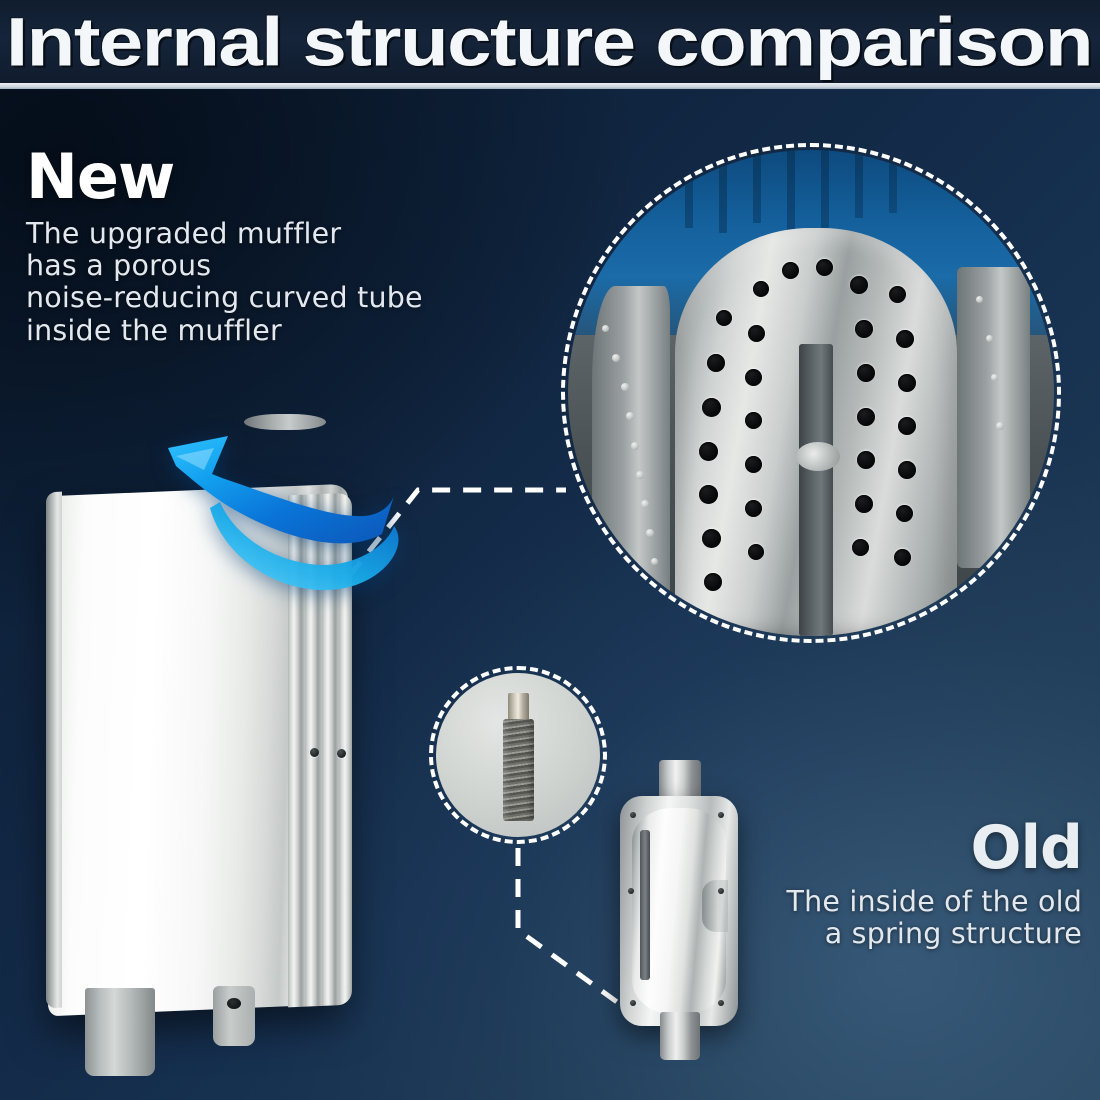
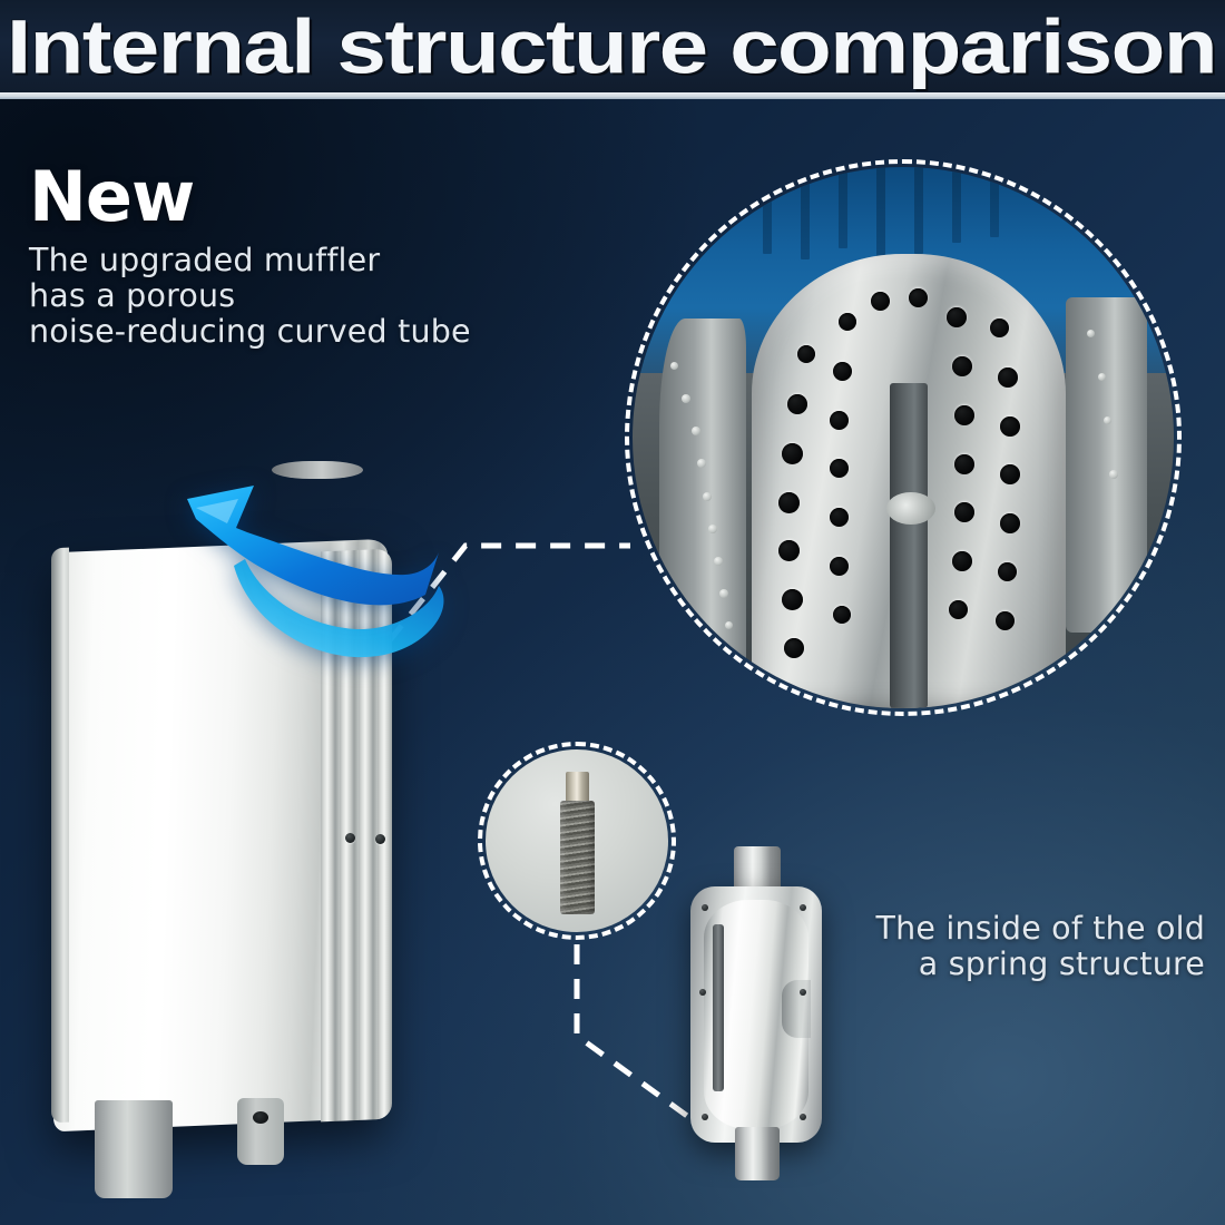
  Internal structure comparison
  New
  The upgraded muffler
  has a porous
  noise-reducing curved tube
- inside the muffler
- Old
  The inside of the old
  a spring structure
